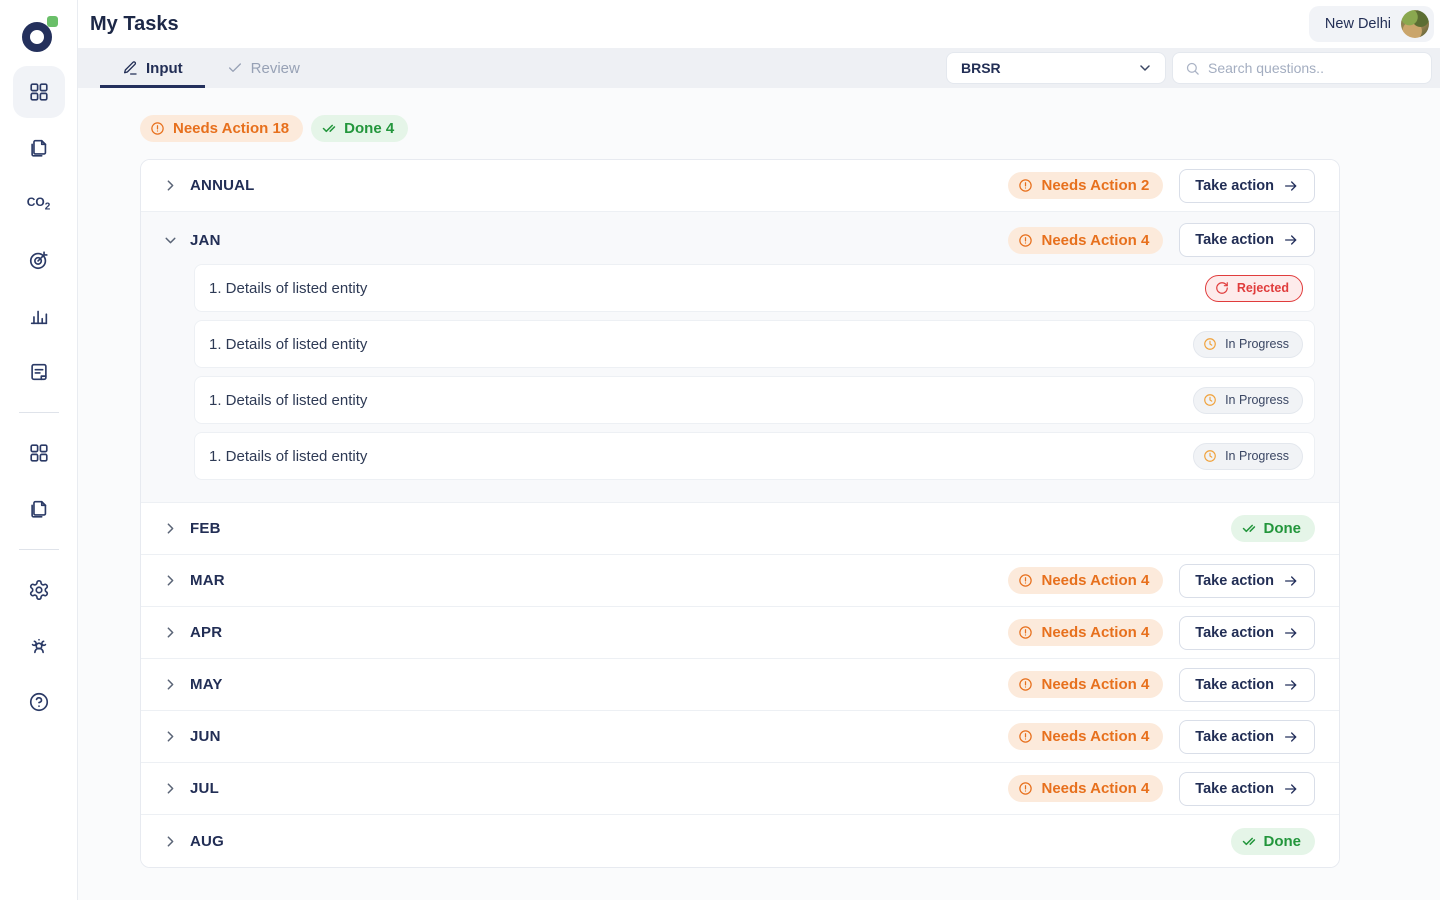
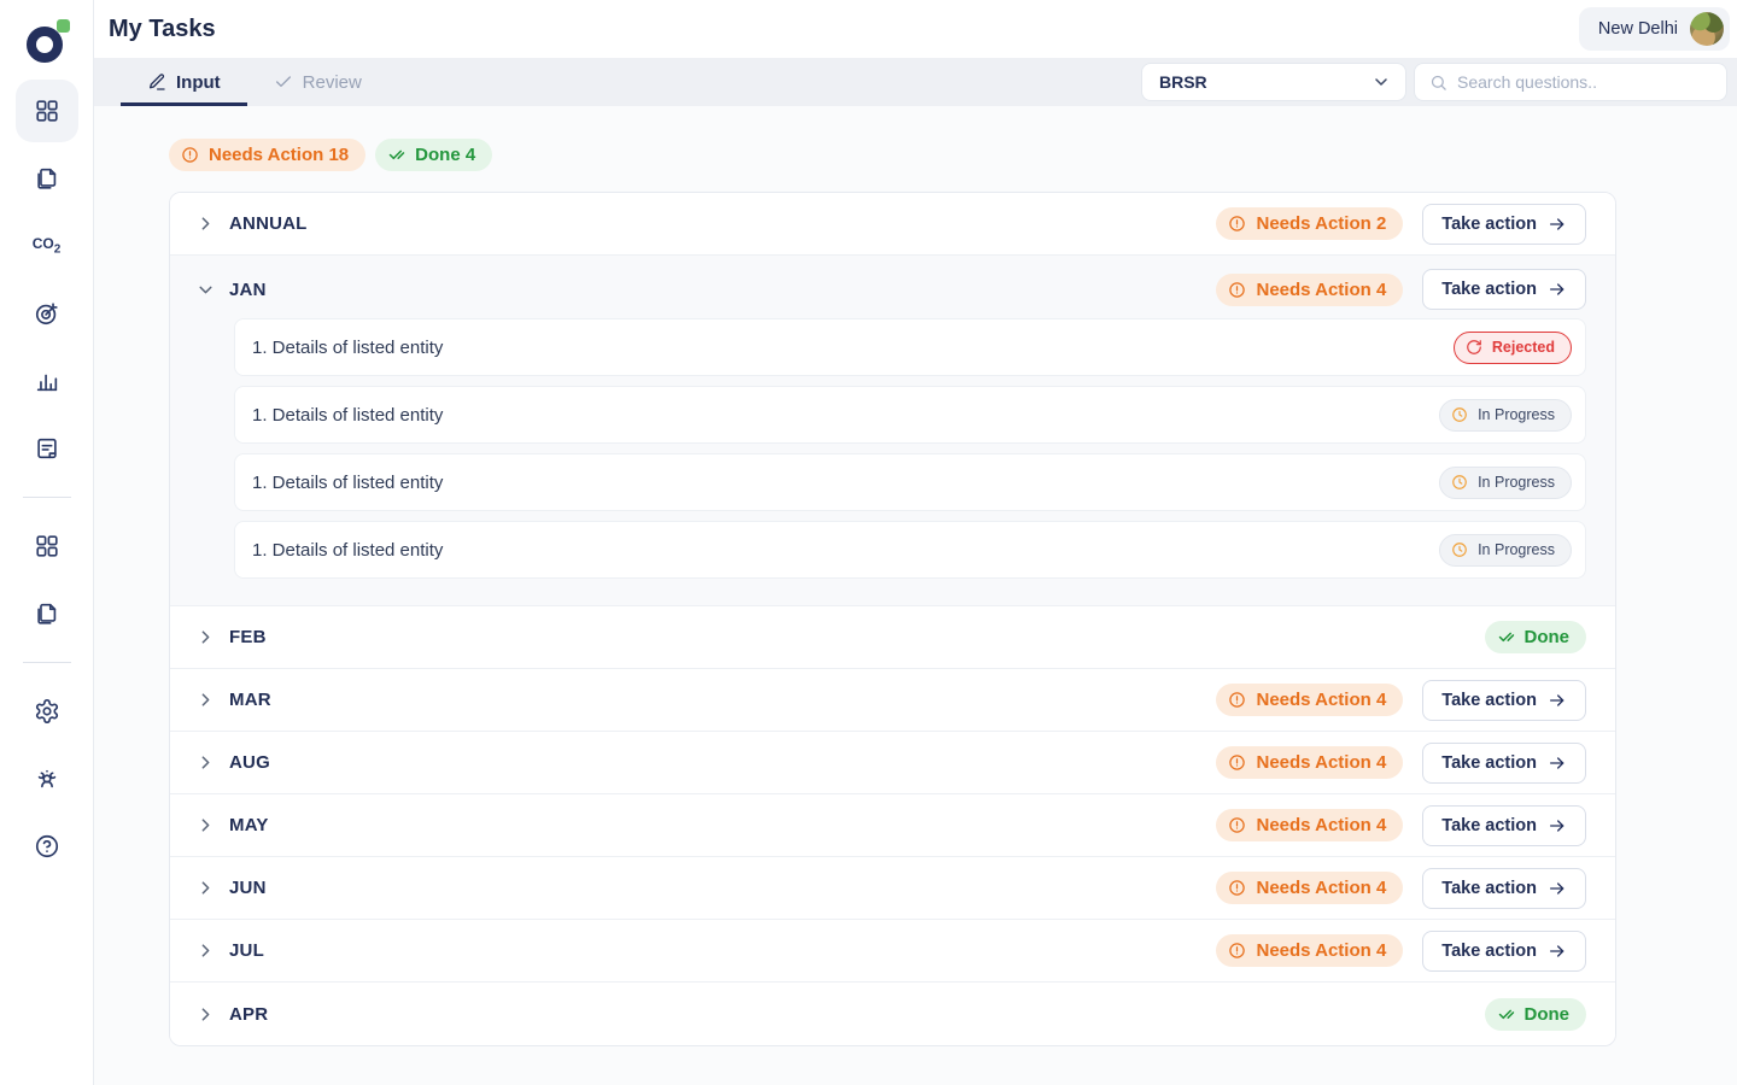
  CO2
  My Tasks
  New Delhi
  Input
  Review
  BRSR
  Search questions..
  Needs Action 18
  Done 4
  ANNUAL
  Needs Action 2
  Take action
  JAN
  Needs Action 4
  Take action
  1. Details of listed entity
  Rejected
  1. Details of listed entity
  In Progress
  1. Details of listed entity
  In Progress
  1. Details of listed entity
  In Progress
  FEB
  Done
  MAR
  Needs Action 4
  Take action
- APR
+ AUG
  Needs Action 4
  Take action
  MAY
  Needs Action 4
  Take action
  JUN
  Needs Action 4
  Take action
  JUL
  Needs Action 4
  Take action
- AUG
+ APR
  Done
